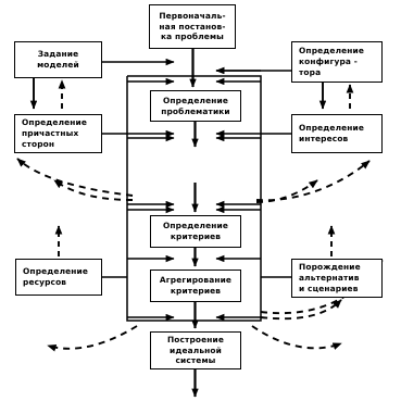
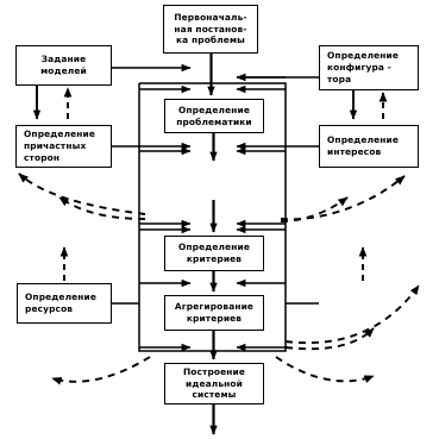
  Первоначаль-
  ная постанов-
  ка проблемы
  Задание
  моделей
  Определение
  конфигура -
  тора
  Определение
  причастных
  сторон
  Определение
  интересов
  Определение
  проблематики
  Определение
  критериев
  Агрегирование
  критериев
  Построение
  идеальной
  системы
  Определение
  ресурсов
- Порождение
- альтернатив
- и сценариев
